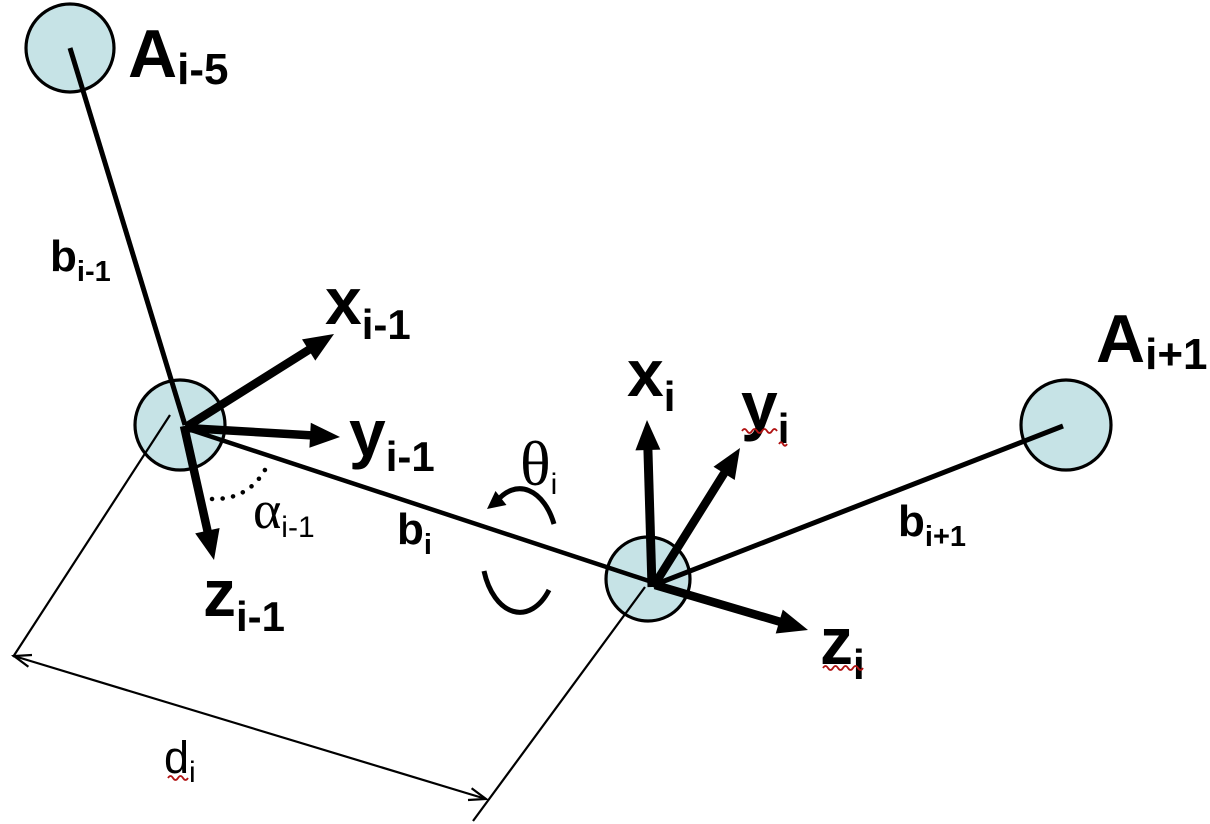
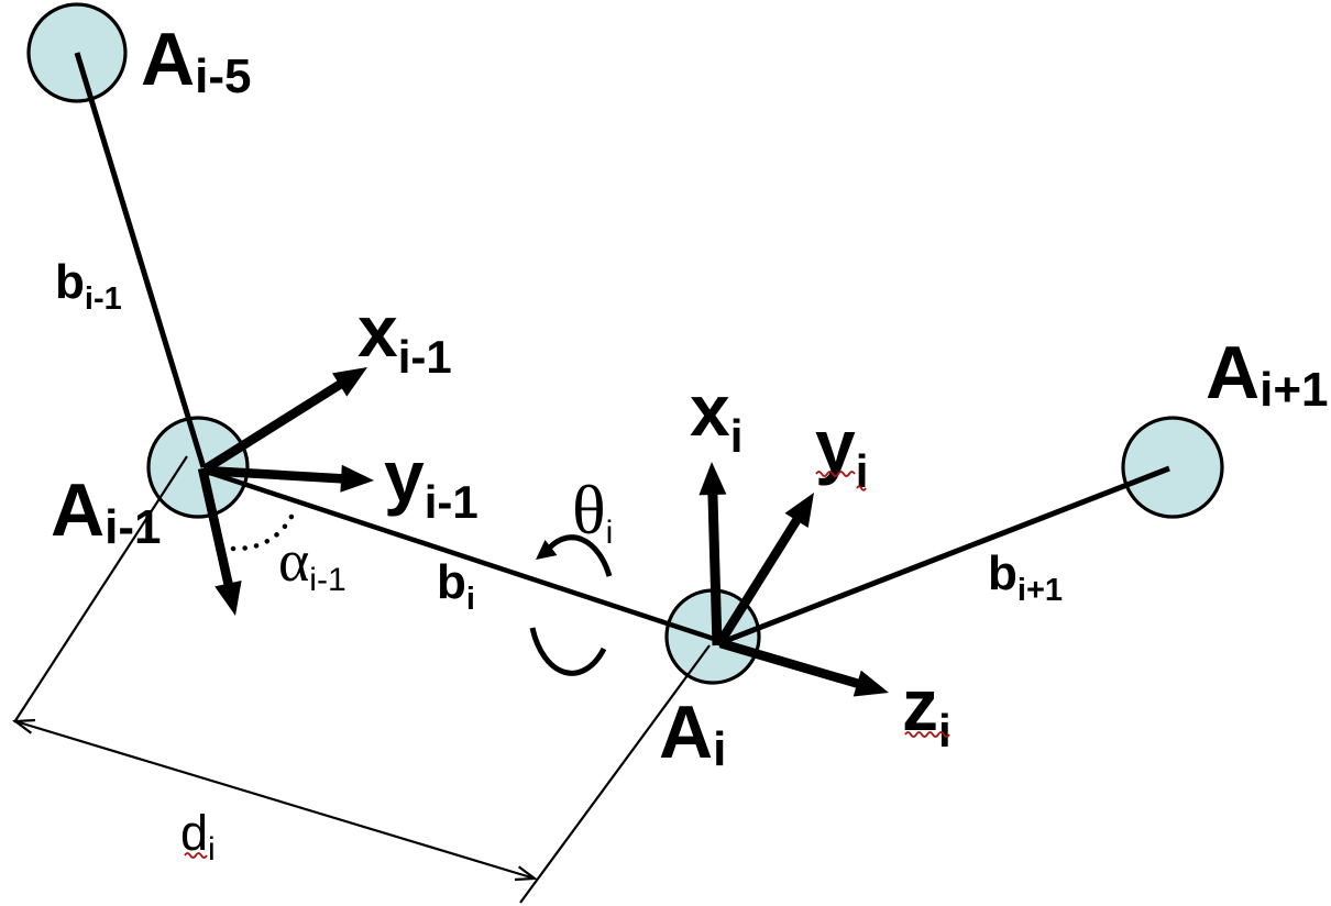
  Ai-5
+ Ai-1
+ Ai
  Ai+1
  xi-1
  yi-1
- zi-1
  xi
  yi
  zi
  bi-1
  bi
  bi+1
  di
  θi
  αi-1
